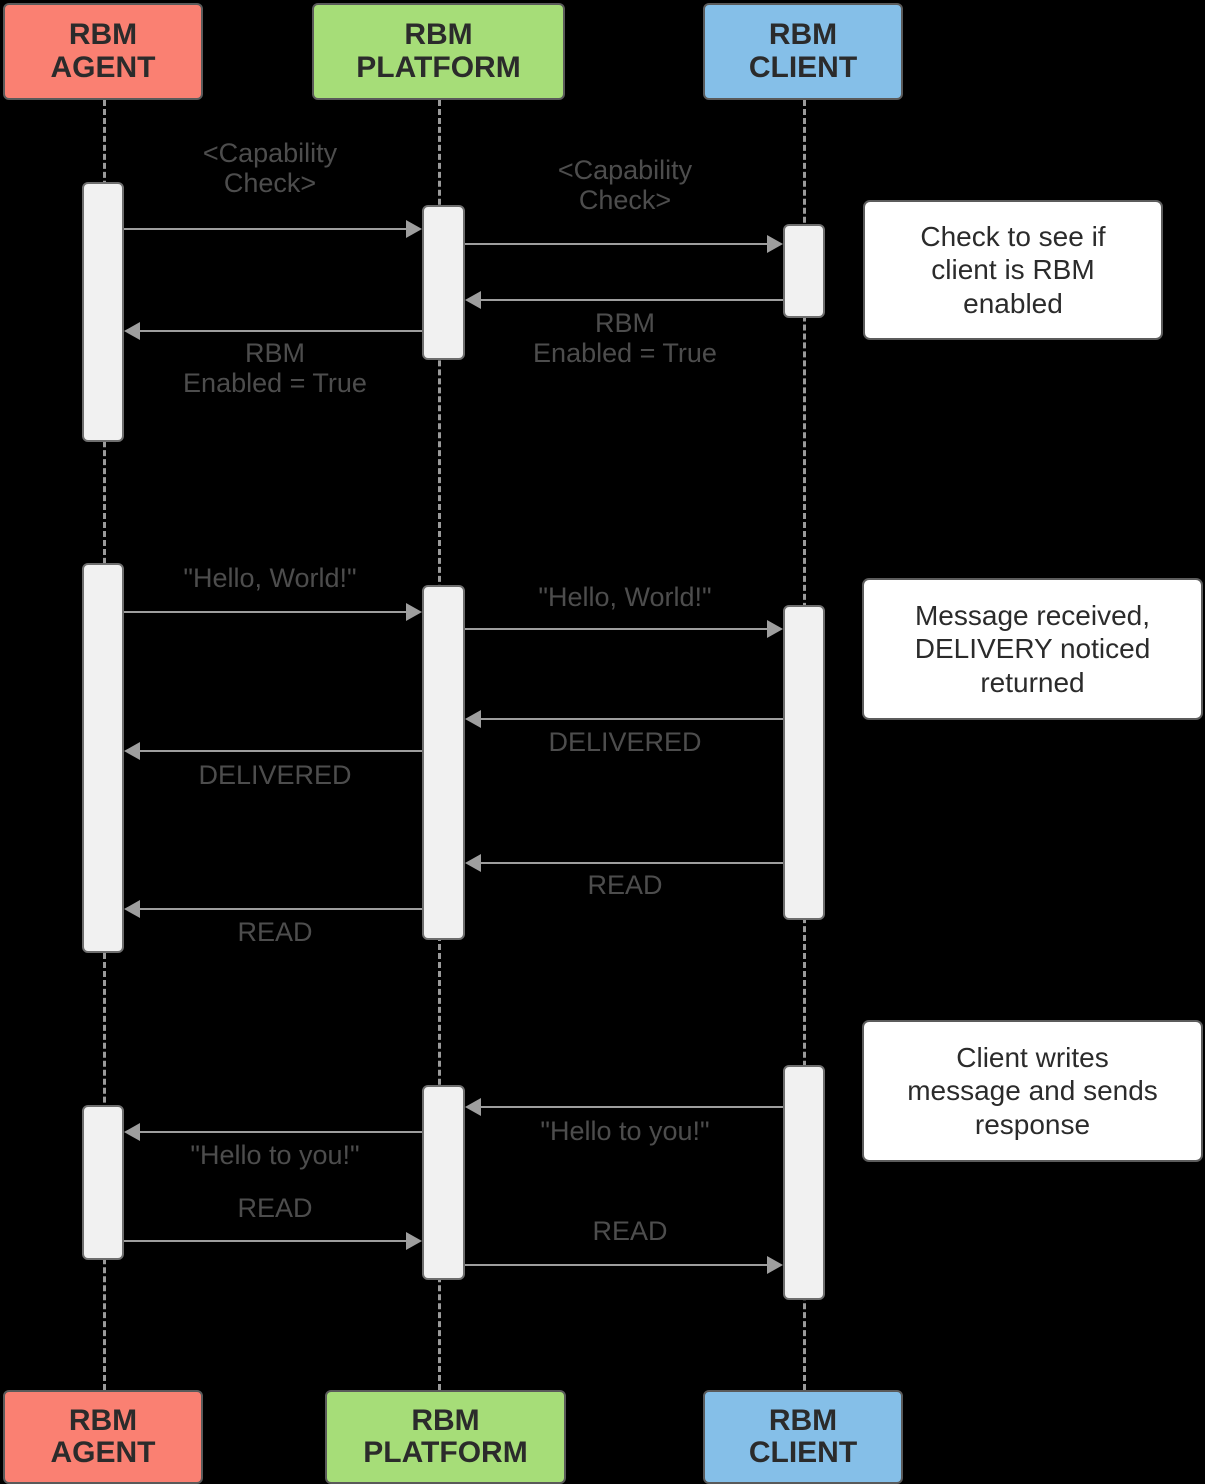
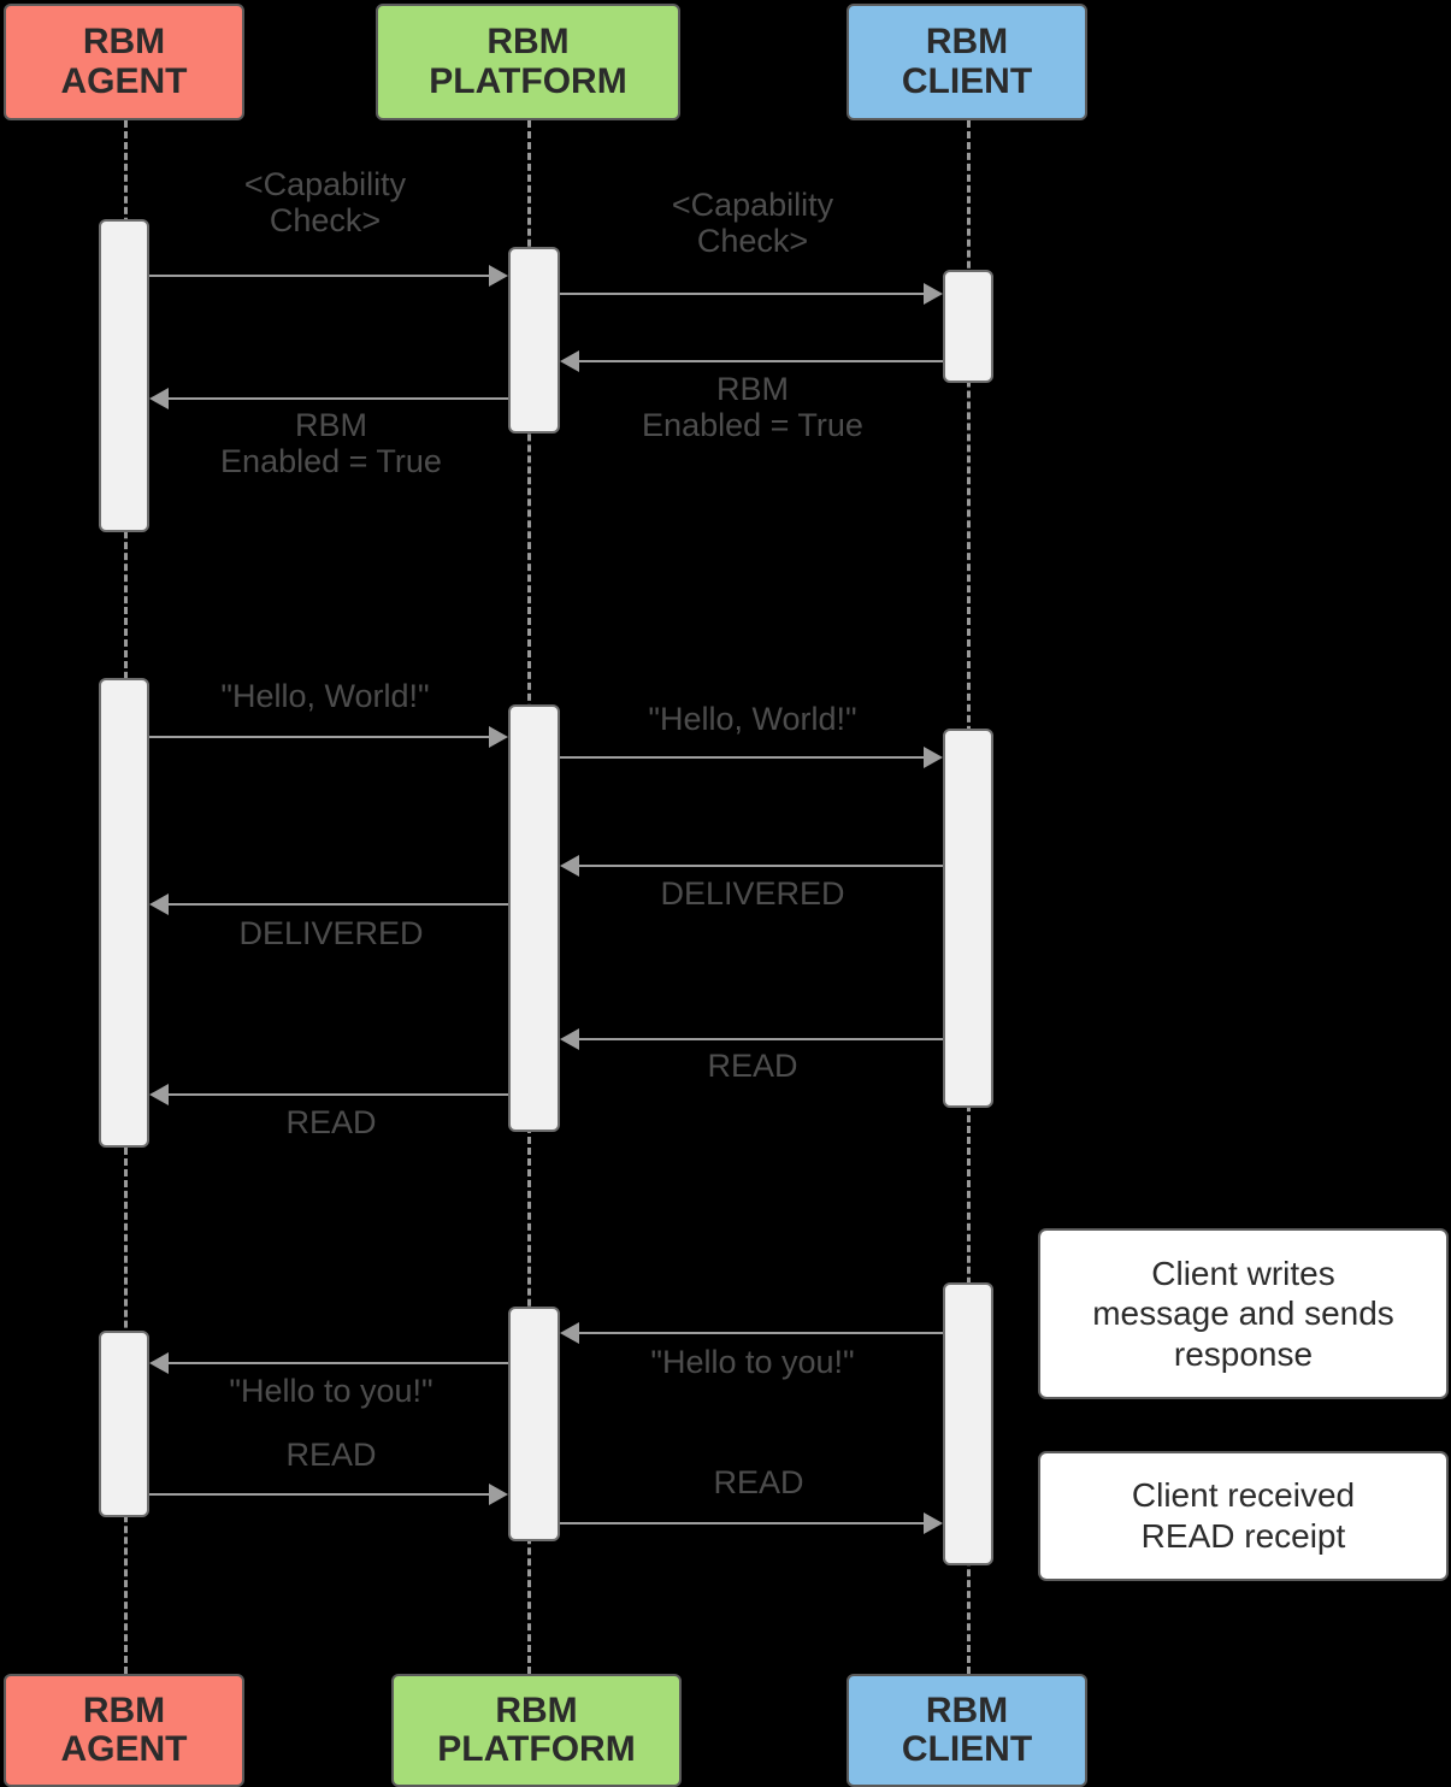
  RBM
  AGENT
  RBM
  PLATFORM
  RBM
  CLIENT
  <Capability
  Check>
  <Capability
  Check>
  RBM
  Enabled = True
  RBM
  Enabled = True
- Check to see if
- client is RBM
- enabled
  "Hello, World!"
  "Hello, World!"
  DELIVERED
  DELIVERED
  READ
  READ
- Message received,
- DELIVERY noticed
- returned
  "Hello to you!"
  "Hello to you!"
  READ
  READ
  Client writes
  message and sends
  response
+ Client received
+ READ receipt
  RBM
  AGENT
  RBM
  PLATFORM
  RBM
  CLIENT
